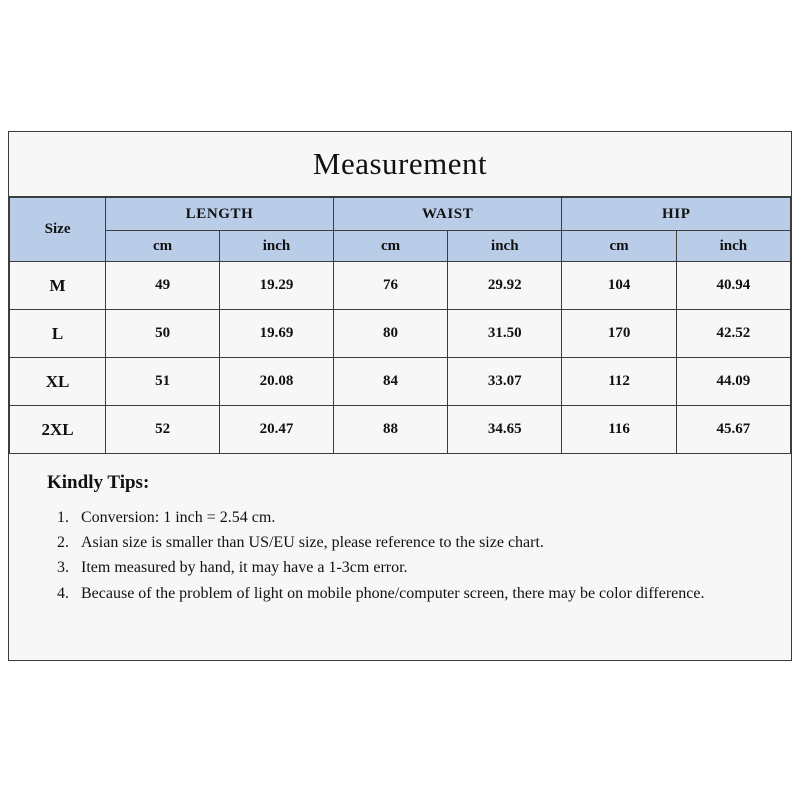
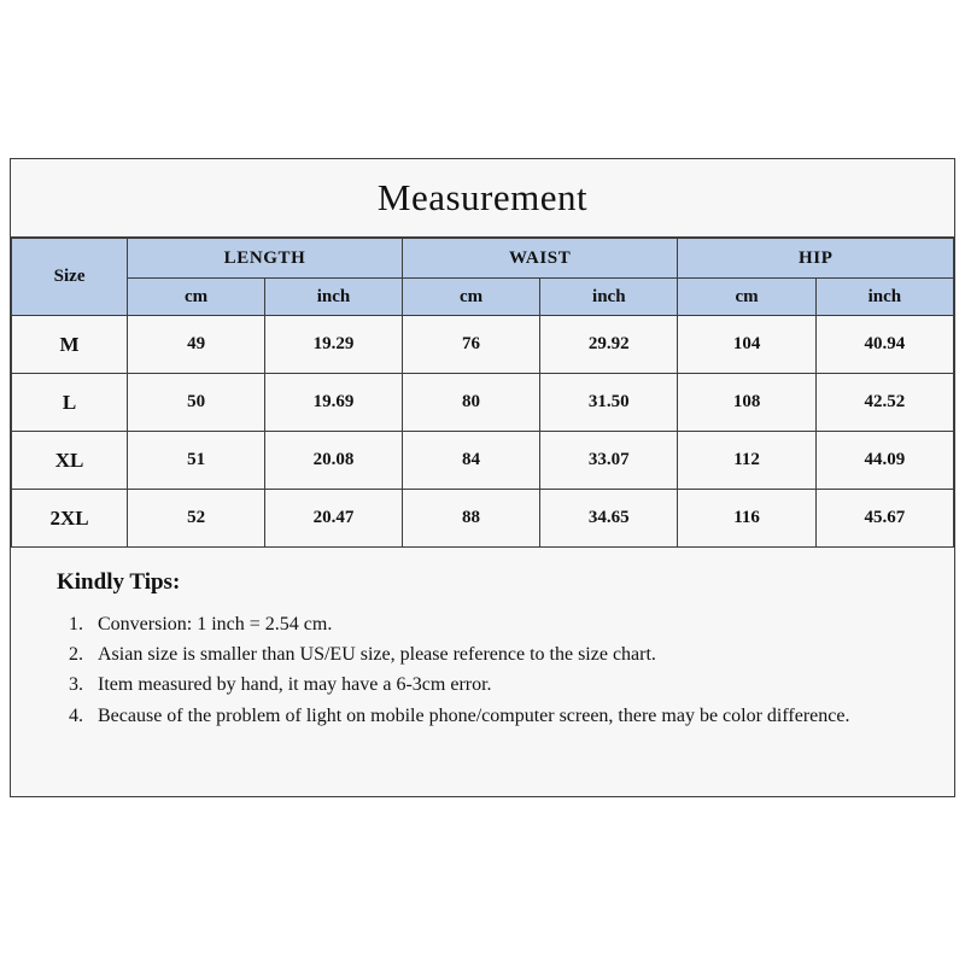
  Measurement
  Size	LENGTH	WAIST	HIP
  cm	inch	cm	inch	cm	inch
  M	49	19.29	76	29.92	104	40.94
- L	50	19.69	80	31.50	170	42.52
+ L	50	19.69	80	31.50	108	42.52
  XL	51	20.08	84	33.07	112	44.09
  2XL	52	20.47	88	34.65	116	45.67
  Kindly Tips:
  Conversion: 1 inch = 2.54 cm.
  Asian size is smaller than US/EU size, please reference to the size chart.
- Item measured by hand, it may have a 1-3cm error.
+ Item measured by hand, it may have a 6-3cm error.
  Because of the problem of light on mobile phone/computer screen, there may be color difference.
